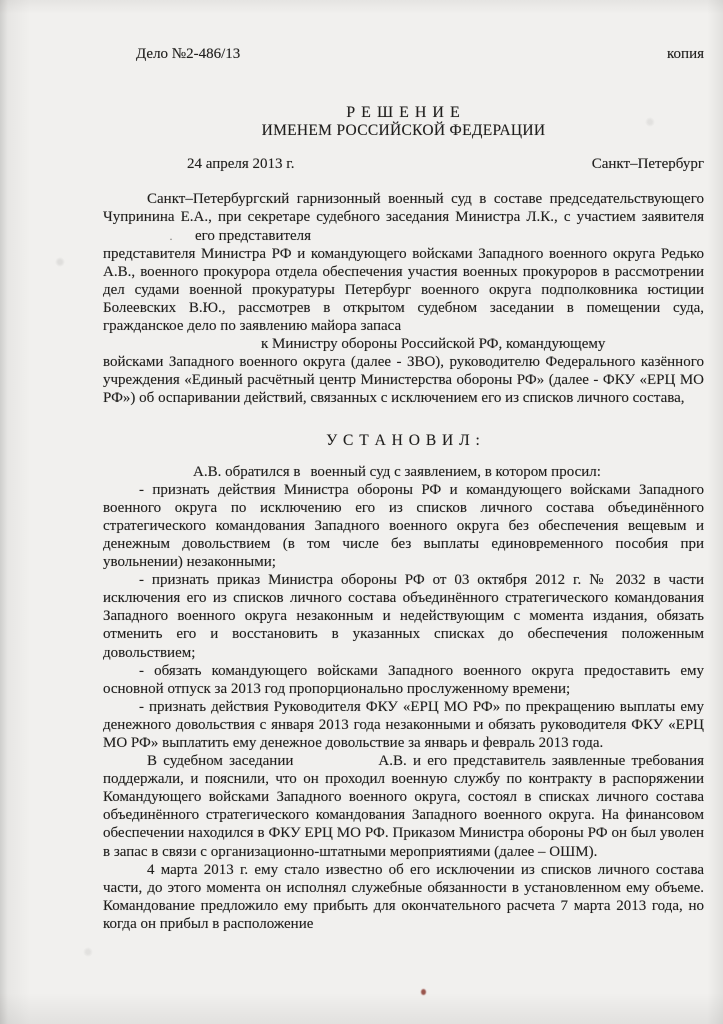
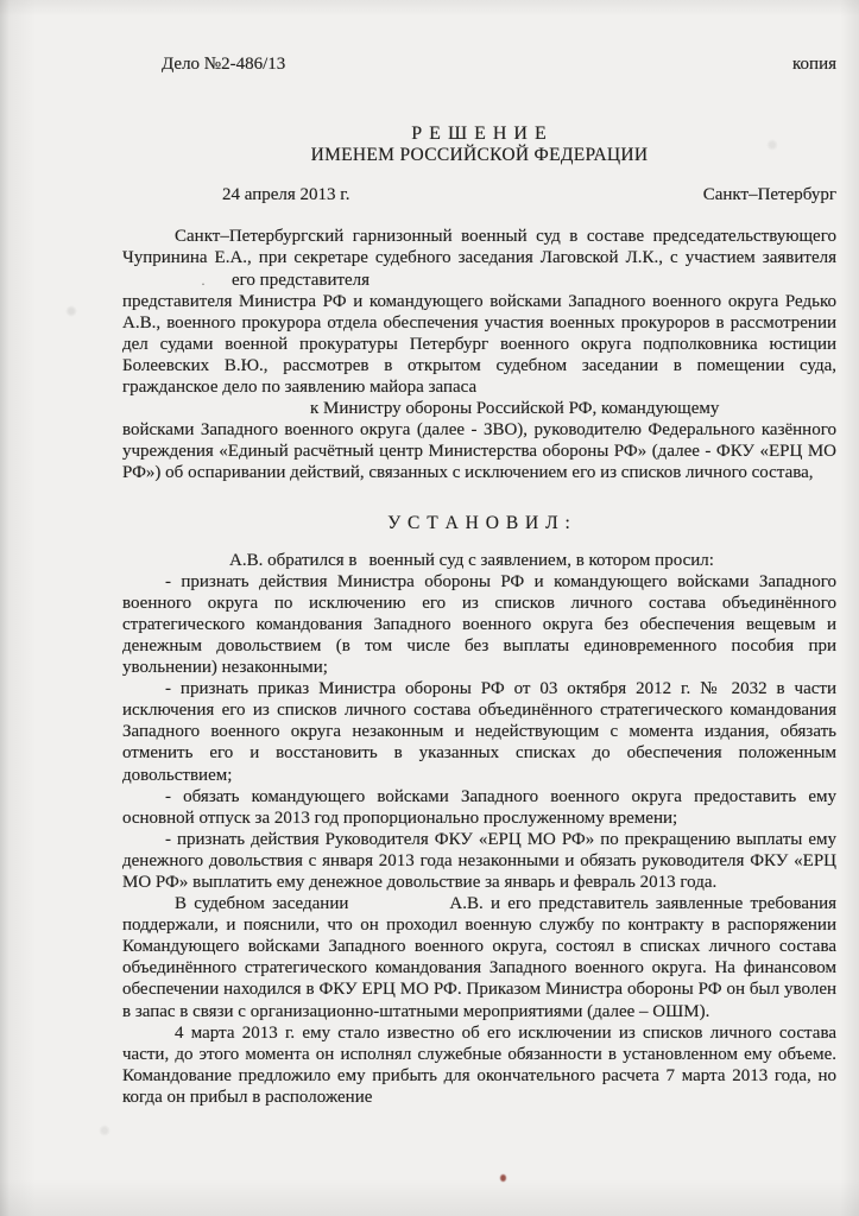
  Дело №2-486/13
  копия
  Р Е Ш Е Н И Е
  ИМЕНЕМ РОССИЙСКОЙ ФЕДЕРАЦИИ
  24 апреля 2013 г.
  Санкт–Петербург
- Санкт–Петербургский гарнизонный военный суд в составе председательствующего Чупринина Е.А., при секретаре судебного заседания Министра Л.К., с участием заявителя. его представителя
+ Санкт–Петербургский гарнизонный военный суд в составе председательствующего Чупринина Е.А., при секретаре судебного заседания Лаговской Л.К., с участием заявителя. его представителя
  представителя Министра РФ и командующего войсками Западного военного округа Редько А.В., военного прокурора отдела обеспечения участия военных прокуроров в рассмотрении дел судами военной прокуратуры Петербург военного округа подполковника юстиции Болеевских В.Ю., рассмотрев в открытом судебном заседании в помещении суда, гражданское дело по заявлению майора запаса
  к Министру обороны Российской РФ, командующему
  войсками Западного военного округа (далее - ЗВО), руководителю Федерального казённого учреждения «Единый расчётный центр Министерства обороны РФ» (далее - ФКУ «ЕРЦ МО РФ») об оспаривании действий, связанных с исключением его из списков личного состава,
  У С Т А Н О В И Л :
  А.В. обратился в военный суд с заявлением, в котором просил:
  - признать действия Министра обороны РФ и командующего войсками Западного военного округа по исключению его из списков личного состава объединённого стратегического командования Западного военного округа без обеспечения вещевым и денежным довольствием (в том числе без выплаты единовременного пособия при увольнении) незаконными;
  - признать приказ Министра обороны РФ от 03 октября 2012 г. № 2032 в части исключения его из списков личного состава объединённого стратегического командования Западного военного округа незаконным и недействующим с момента издания, обязать отменить его и восстановить в указанных списках до обеспечения положенным довольствием;
  - обязать командующего войсками Западного военного округа предоставить ему основной отпуск за 2013 год пропорционально прослуженному времени;
  - признать действия Руководителя ФКУ «ЕРЦ МО РФ» по прекращению выплаты ему денежного довольствия с января 2013 года незаконными и обязать руководителя ФКУ «ЕРЦ МО РФ» выплатить ему денежное довольствие за январь и февраль 2013 года.
  В судебном заседании А.В. и его представитель заявленные требования поддержали, и пояснили, что он проходил военную службу по контракту в распоряжении Командующего войсками Западного военного округа, состоял в списках личного состава объединённого стратегического командования Западного военного округа. На финансовом обеспечении находился в ФКУ ЕРЦ МО РФ. Приказом Министра обороны РФ он был уволен в запас в связи с организационно-штатными мероприятиями (далее – ОШМ).
  4 марта 2013 г. ему стало известно об его исключении из списков личного состава части, до этого момента он исполнял служебные обязанности в установленном ему объеме. Командование предложило ему прибыть для окончательного расчета 7 марта 2013 года, но когда он прибыл в расположение
